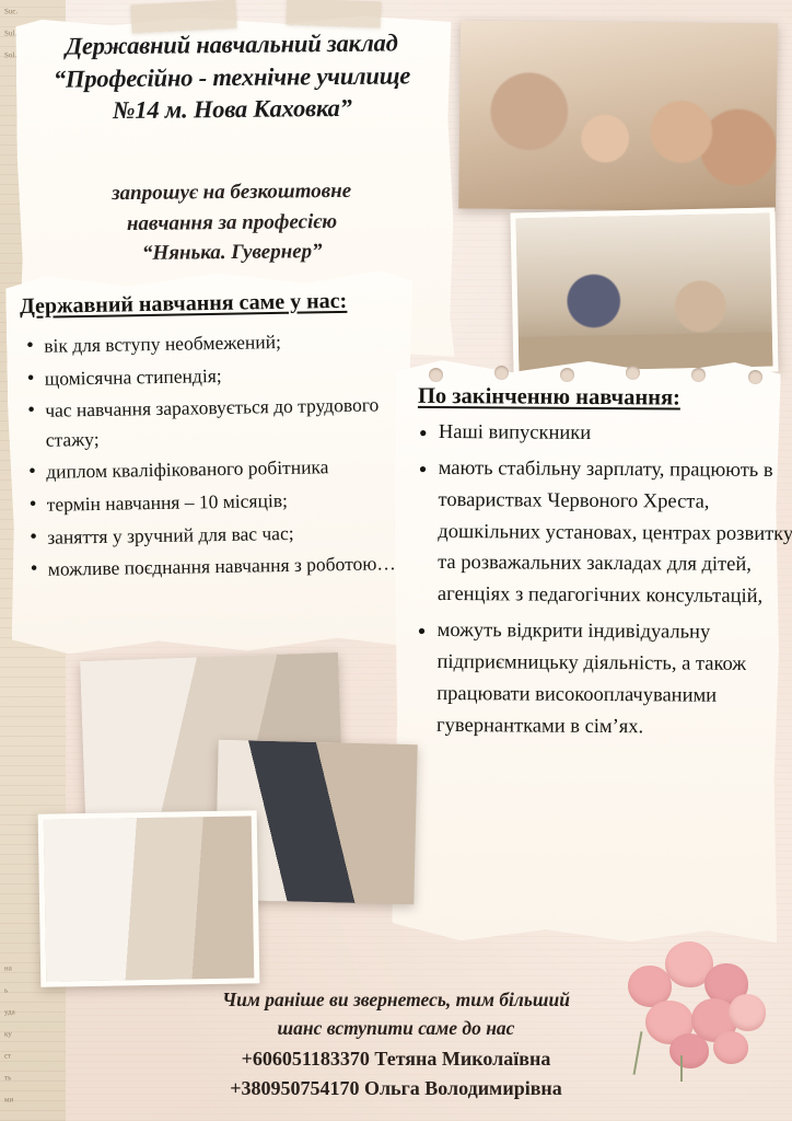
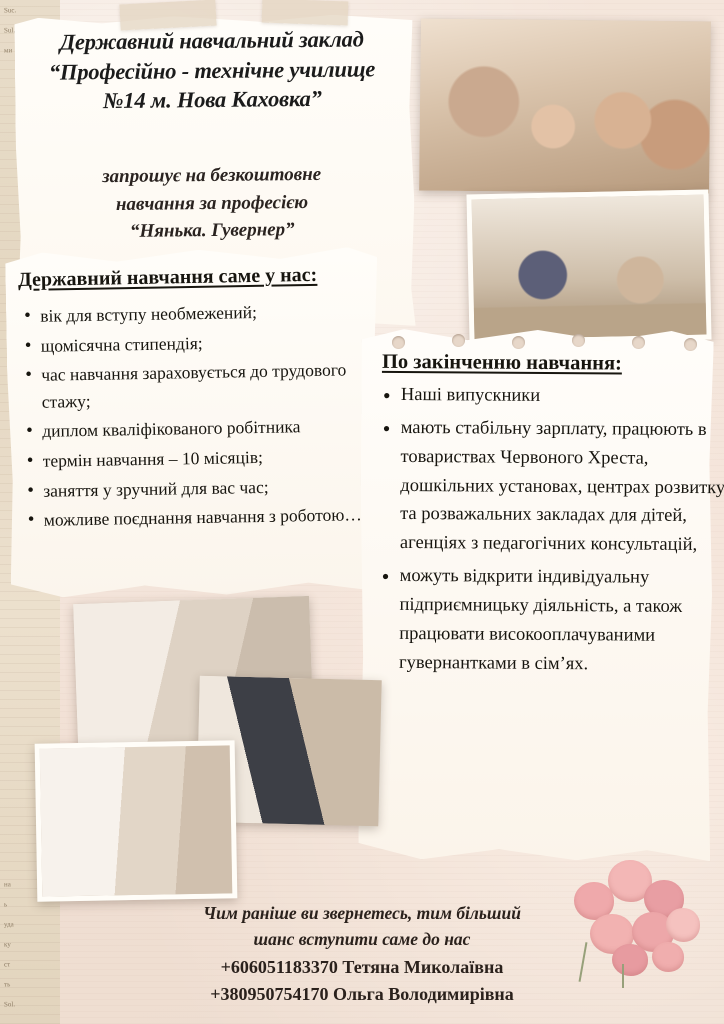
  Suc.
  Sul.
- Sol.
+ ми
  на
  ь
  уда
  ку
  ст
  ть
- ми
+ Sol.
  Державний навчальний заклад
  “Професійно - технічне училище
  №14 м. Нова Каховка”
  запрошує на безкоштовне
  навчання за професією
  “Нянька. Гувернер”
  Державний навчання саме у нас:
  вік для вступу необмежений;
  щомісячна стипендія;
  час навчання зараховується до трудового стажу;
  диплом кваліфікованого робітника
  термін навчання – 10 місяців;
  заняття у зручний для вас час;
  можливе поєднання навчання з роботою…
  По закінченню навчання:
  Наші випускники
  мають стабільну зарплату, працюють в товариствах Червоного Хреста, дошкільних установах, центрах розвитку та розважальних закладах для дітей, агенціях з педагогічних консультацій,
  можуть відкрити індивідуальну підприємницьку діяльність, а також працювати високооплачуваними гувернантками в сім’ях.
  Чим раніше ви звернетесь, тим більший
  шанс вступити саме до нас
  +606051183370 Тетяна Миколаївна
  +380950754170 Ольга Володимирівна
